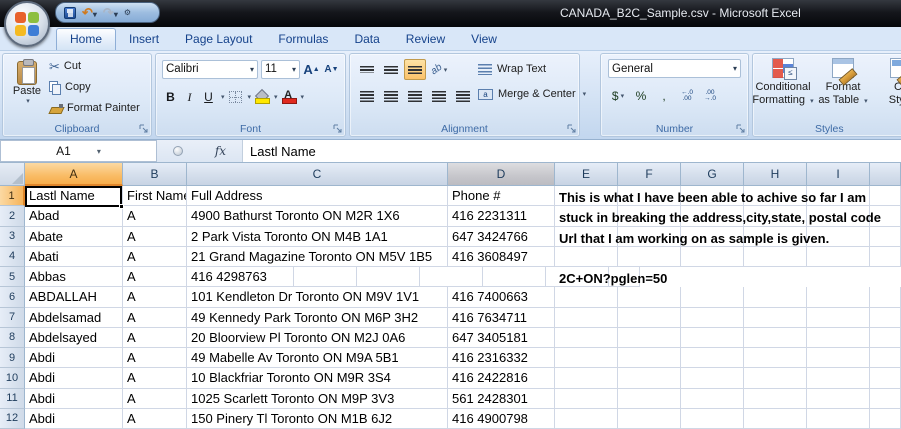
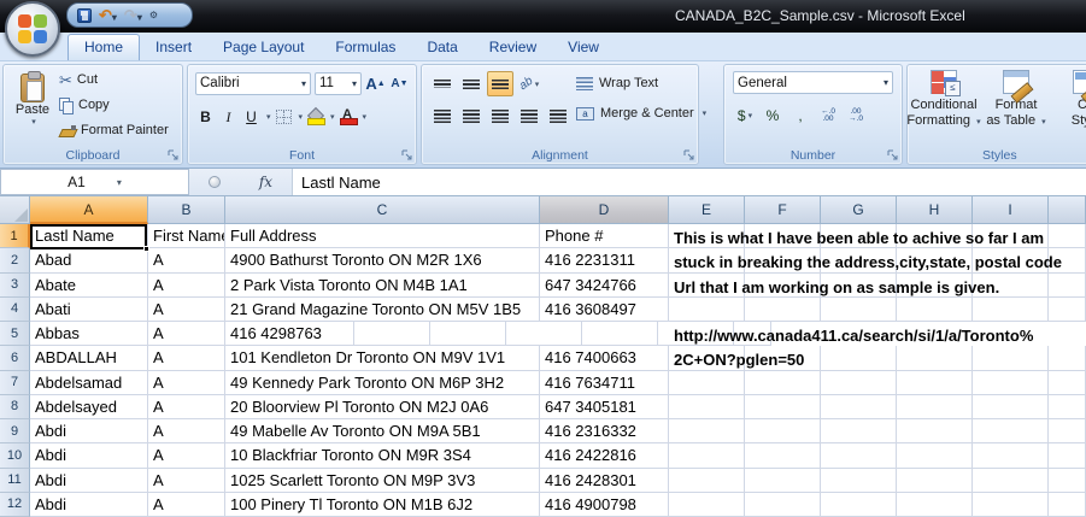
  ↶▾
  ↷▾
  ⚙
  CANADA_B2C_Sample.csv - Microsoft Excel
  Home
  Insert
  Page Layout
  Formulas
  Data
  Review
  View
  Paste
  ✂
  Cut
  Copy
  Format Painter
  Clipboard
  Calibri
  ▾
  11
  ▾
  A
  A
  B
  I
  U
  A
  Font
  Wrap Text
  a
  Merge & Center
  Alignment
  General
  ▾
  $
  %
  ,
  Number
  Conditional
  Formatting
  Format
  as Table
  Styles
  A1
  ▾
  fx
  Lastl Name
  A
  B
  C
  D
  E
  F
  G
  H
  I
  1
  Lastl Name
  First Nam
  Full Address
  Phone #
  2
  Abad
  A
  4900 Bathurst Toronto ON M2R 1X6
  416 2231311
  3
  Abate
  A
  2 Park Vista Toronto ON M4B 1A1
  647 3424766
  4
  Abati
  A
  21 Grand Magazine Toronto ON M5V 1B5
  416 3608497
  5
  Abbas
  A
  416 4298763
  6
  ABDALLAH
  A
  101 Kendleton Dr Toronto ON M9V 1V1
  416 7400663
  7
  Abdelsamad
  A
  49 Kennedy Park Toronto ON M6P 3H2
  416 7634711
  8
  Abdelsayed
  A
  20 Bloorview Pl Toronto ON M2J 0A6
  647 3405181
  9
  Abdi
  A
  49 Mabelle Av Toronto ON M9A 5B1
  416 2316332
  10
  Abdi
  A
  10 Blackfriar Toronto ON M9R 3S4
  416 2422816
  11
  Abdi
  A
  1025 Scarlett Toronto ON M9P 3V3
- 561 2428301
+ 416 2428301
  12
  Abdi
  A
- 150 Pinery Tl Toronto ON M1B 6J2
+ 100 Pinery Tl Toronto ON M1B 6J2
  416 4900798
  This is what I have been able to achive so far I am
  stuck in breaking the address,city,state, postal code
  Url that I am working on as sample is given.
+ http://www.canada411.ca/search/si/1/a/Toronto%
  2C+ON?pglen=50
